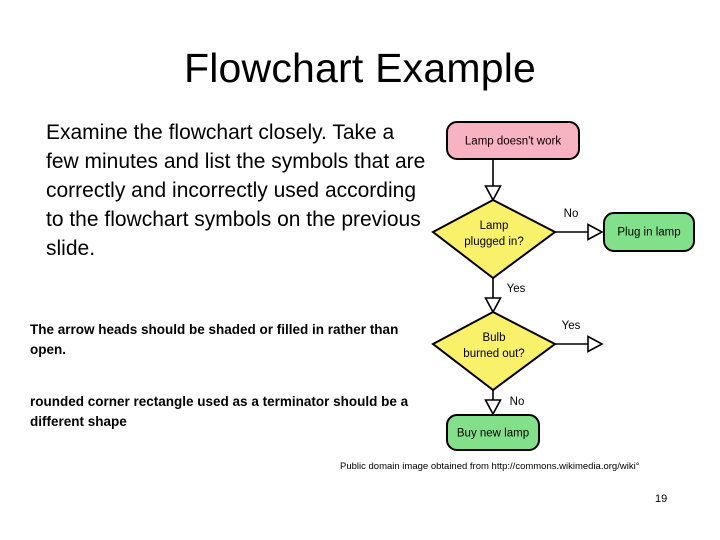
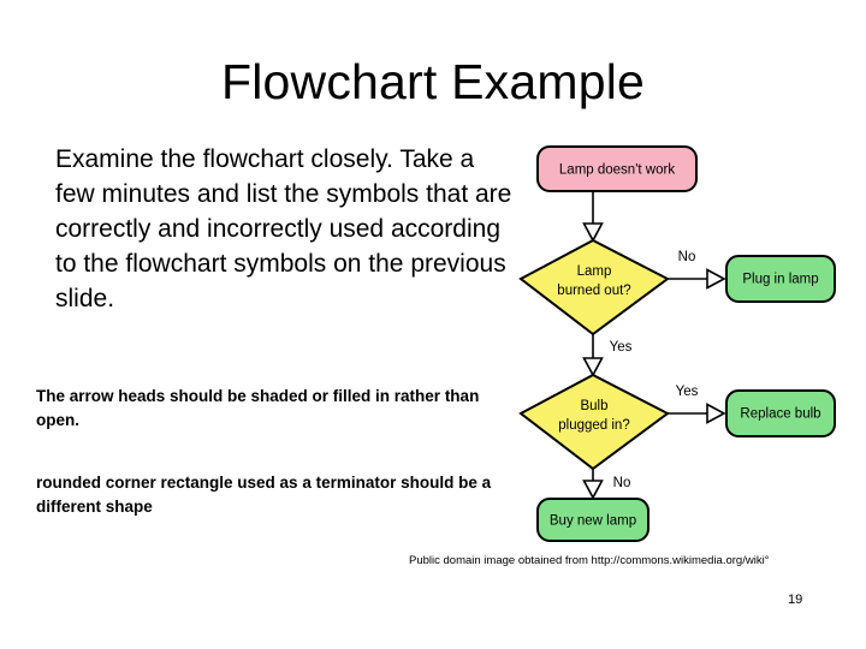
  Flowchart Example
  Examine the flowchart closely. Take a few minutes and list the symbols that are correctly and incorrectly used according to the flowchart symbols on the previous slide.
  The arrow heads should be shaded or filled in rather than open.
  rounded corner rectangle used as a terminator should be a different shape
  Public domain image obtained from http://commons.wikimedia.org/wiki°
  19
  No
  Yes
  Yes
  No
  Lamp doesn't work
  Lamp
- plugged in?
+ burned out?
  Plug in lamp
  Bulb
- burned out?
+ plugged in?
+ Replace bulb
  Buy new lamp
